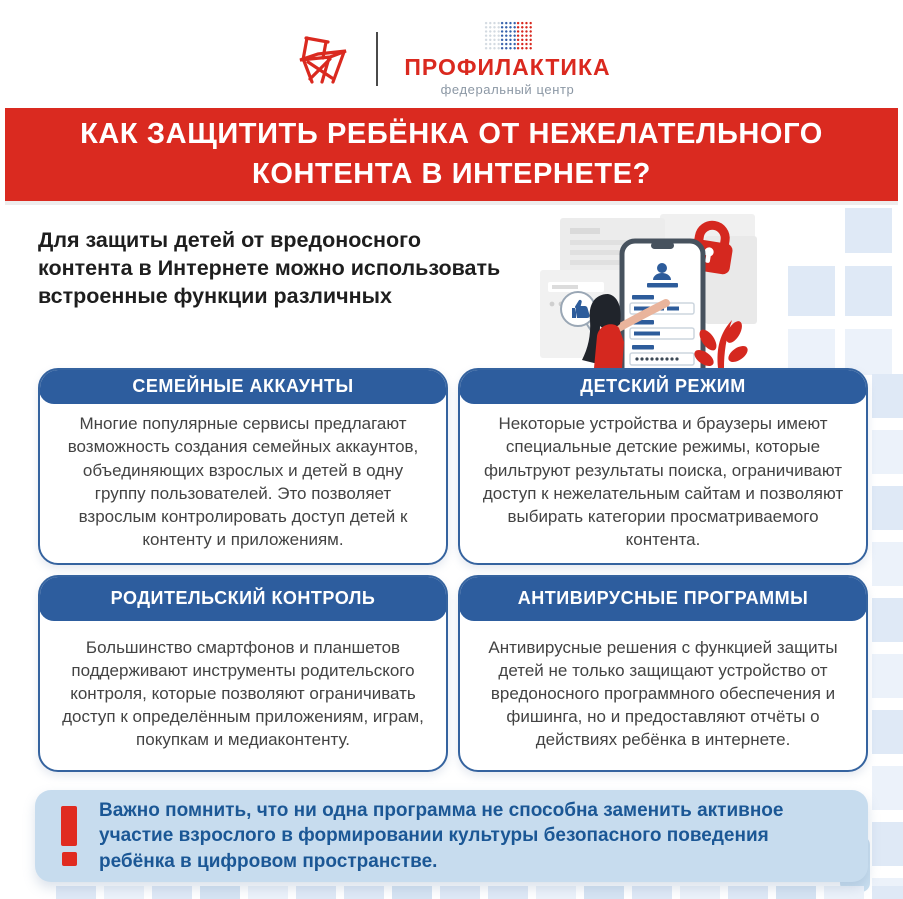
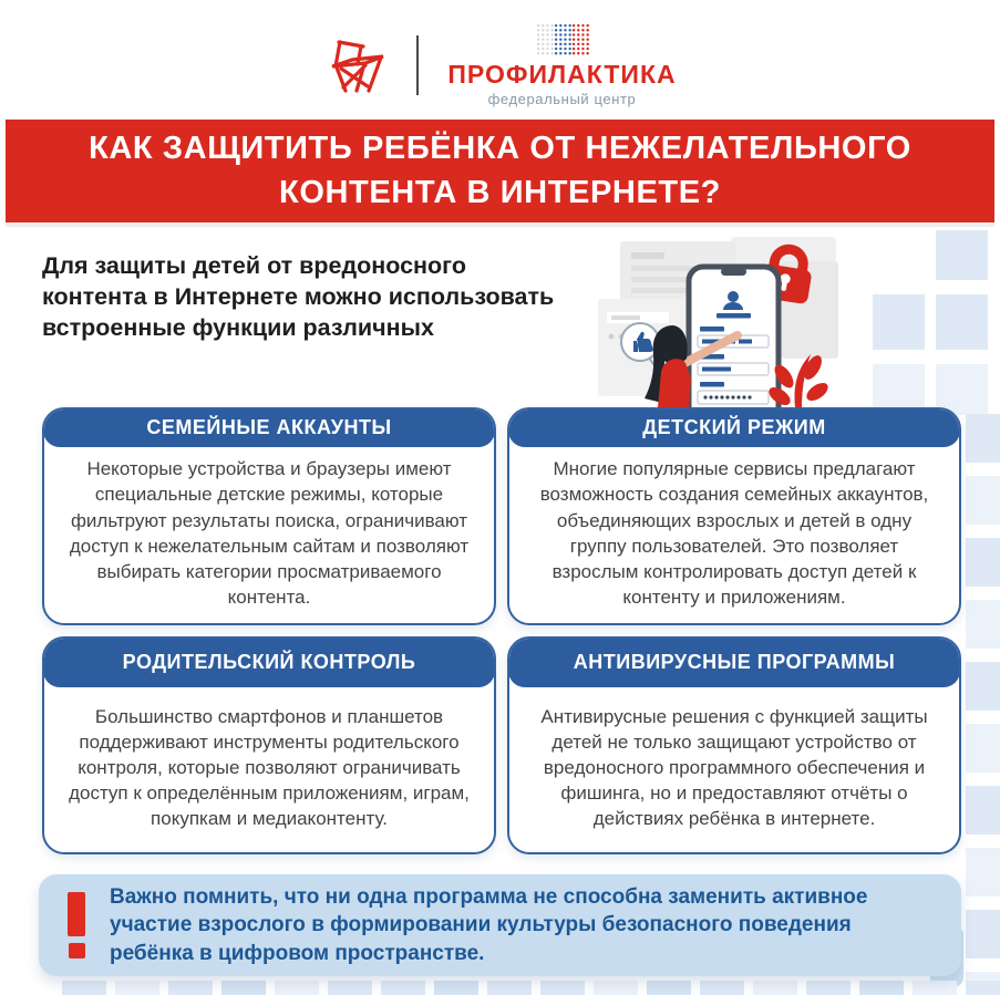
  ПРОФИЛАКТИКА
  федеральный центр
  КАК ЗАЩИТИТЬ РЕБЁНКА ОТ НЕЖЕЛАТЕЛЬНОГО
  КОНТЕНТА В ИНТЕРНЕТЕ?
  Для защиты детей от вредоносного
  контента в Интернете можно использовать
  встроенные функции различных
  СЕМЕЙНЫЕ АККАУНТЫ
- Многие популярные сервисы предлагают возможность создания семейных аккаунтов, объединяющих взрослых и детей в одну группу пользователей. Это позволяет взрослым контролировать доступ детей к контенту и приложениям.
+ Некоторые устройства и браузеры имеют специальные детские режимы, которые фильтруют результаты поиска, ограничивают доступ к нежелательным сайтам и позволяют выбирать категории просматриваемого контента.
  ДЕТСКИЙ РЕЖИМ
- Некоторые устройства и браузеры имеют специальные детские режимы, которые фильтруют результаты поиска, ограничивают доступ к нежелательным сайтам и позволяют выбирать категории просматриваемого контента.
+ Многие популярные сервисы предлагают возможность создания семейных аккаунтов, объединяющих взрослых и детей в одну группу пользователей. Это позволяет взрослым контролировать доступ детей к контенту и приложениям.
  РОДИТЕЛЬСКИЙ КОНТРОЛЬ
  Большинство смартфонов и планшетов поддерживают инструменты родительского контроля, которые позволяют ограничивать доступ к определённым приложениям, играм, покупкам и медиаконтенту.
  АНТИВИРУСНЫЕ ПРОГРАММЫ
  Антивирусные решения с функцией защиты детей не только защищают устройство от вредоносного программного обеспечения и фишинга, но и предоставляют отчёты о действиях ребёнка в интернете.
  Важно помнить, что ни одна программа не способна заменить активное
  участие взрослого в формировании культуры безопасного поведения
  ребёнка в цифровом пространстве.
